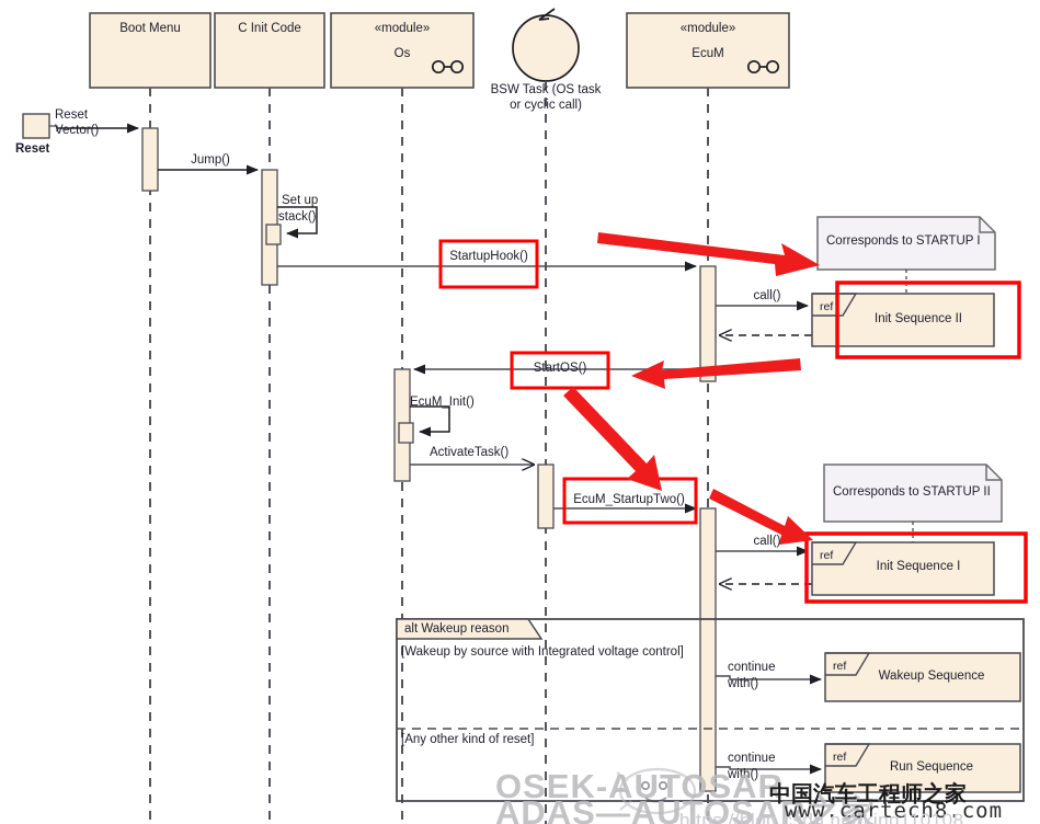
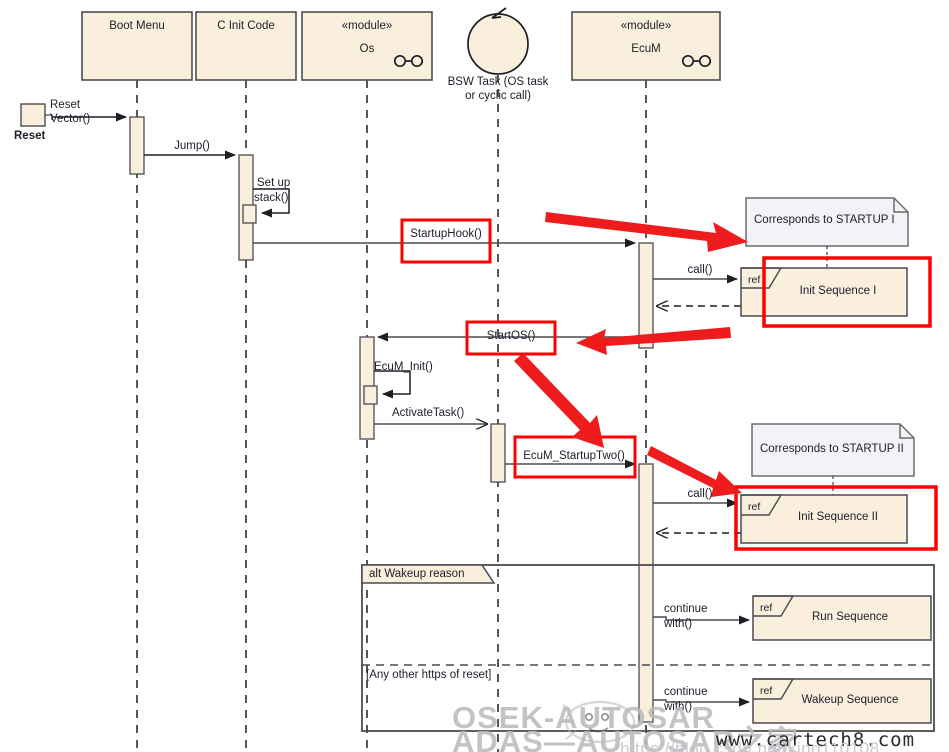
  Boot Menu
  C Init Code
  «module»
  Os
  BSW Task (OS task
  or cyclic call)
  «module»
  EcuM
  Reset
  Reset
  Vector()
  Jump()
  Set up
  stack()
  StartupHook()
  call()
  StartOS()
  EcuM_Init()
  ActivateTask()
  EcuM_StartupTwo()
  call()
  continue
  with()
  continue
  with()
  Corresponds to STARTUP I
  Corresponds to STARTUP II
  ref
- Init Sequence II
+ Init Sequence I
  ref
- Init Sequence I
+ Init Sequence II
  ref
- Wakeup Sequence
+ Run Sequence
  ref
- Run Sequence
+ Wakeup Sequence
  alt Wakeup reason
- [Wakeup by source with Integrated voltage control]
- [Any other kind of reset]
+ [Any other https of reset]
  OSEK-AUTOSAR
  ADAS—AUTOSAR之家
- 中国汽车工程师之家
  www.cartech8.com
  https://blog.csdn.net/king110108
